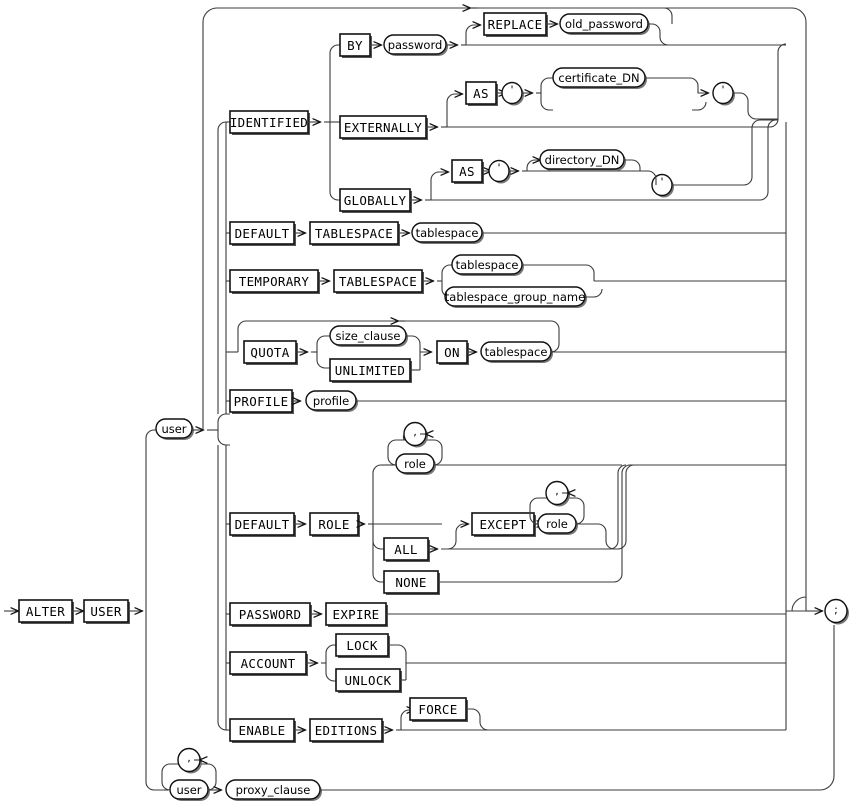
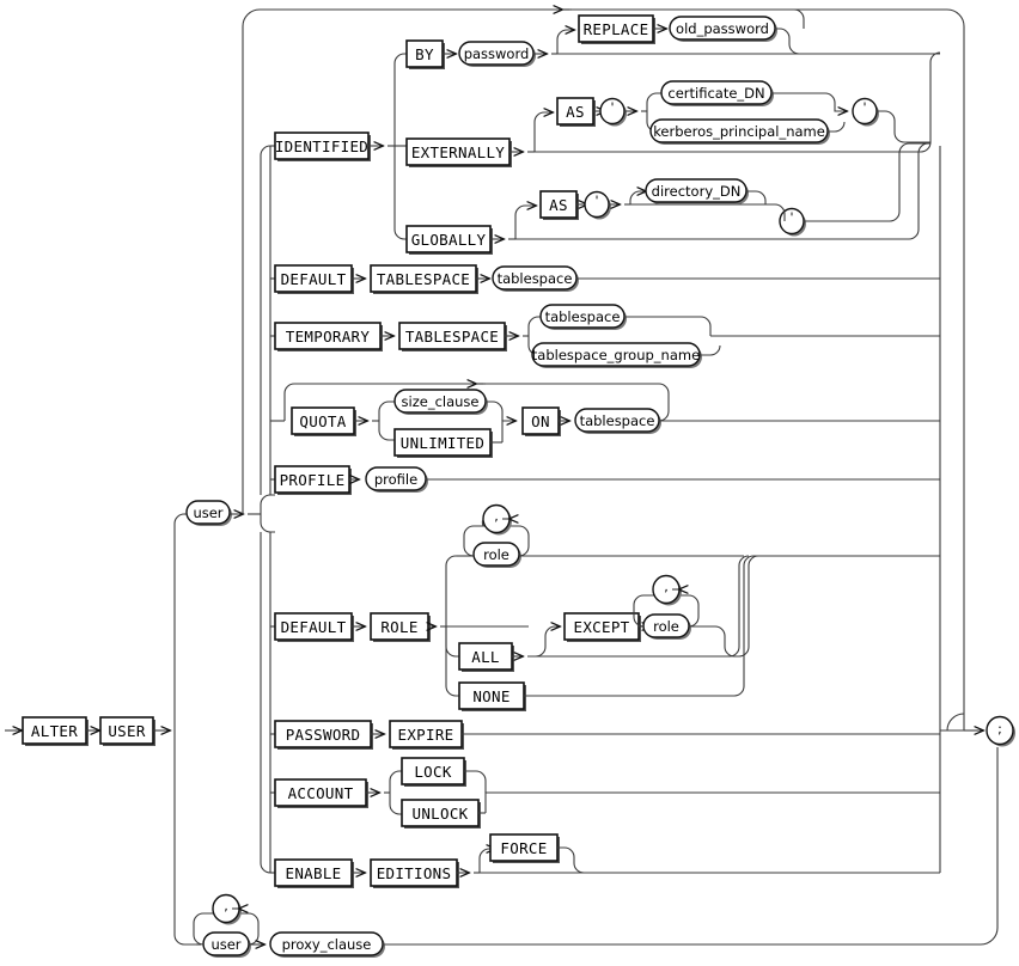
  ALTER
  USER
  user
  IDENTIFIED
  BY
  password
  REPLACE
  old_password
  EXTERNALLY
  AS
  '
  certificate_DN
+ kerberos_principal_name
  '
  GLOBALLY
  AS
  '
  directory_DN
  '
  DEFAULT
  TABLESPACE
  tablespace
  TEMPORARY
  TABLESPACE
  tablespace
  tablespace_group_name
  QUOTA
  size_clause
  UNLIMITED
  ON
  tablespace
  PROFILE
  profile
  DEFAULT
  ROLE
  role
  ,
  ALL
  EXCEPT
  role
  ,
  NONE
  PASSWORD
  EXPIRE
  ACCOUNT
  LOCK
  UNLOCK
  ENABLE
  EDITIONS
  FORCE
  user
  ,
  proxy_clause
  ;
